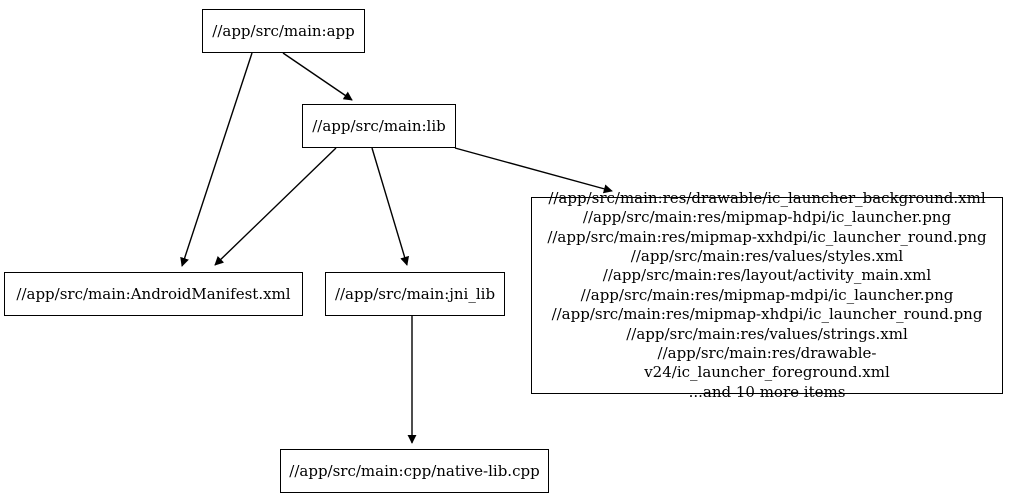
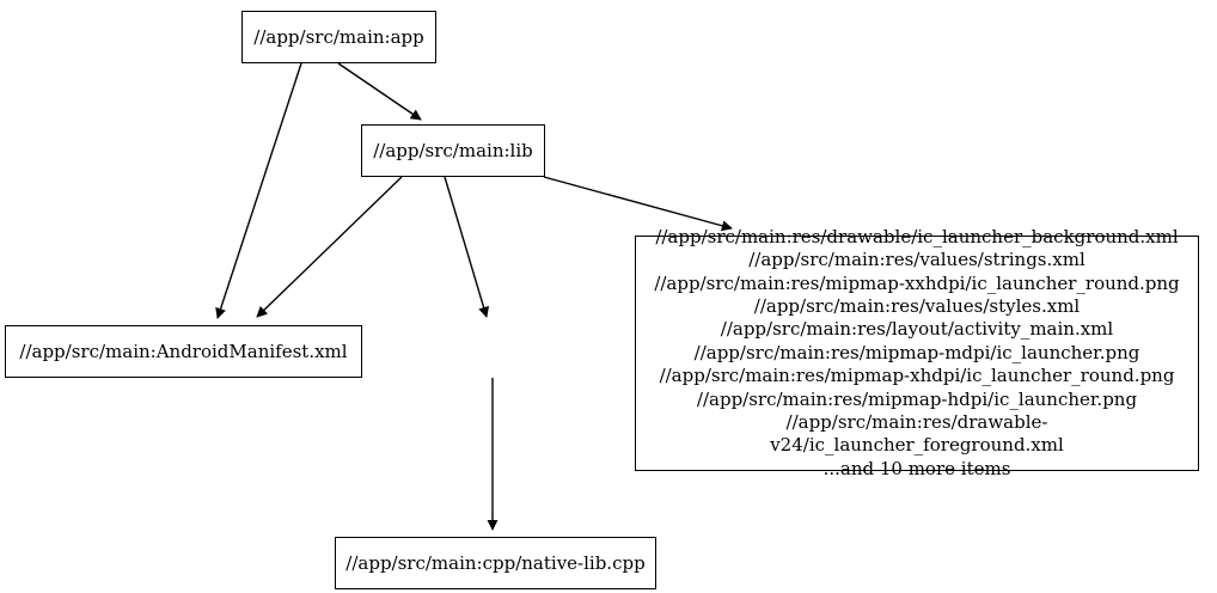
  //app/src/main:app
  //app/src/main:lib
  //app/src/main:AndroidManifest.xml
- //app/src/main:jni_lib
  //app/src/main:res/drawable/ic_launcher_background.xml
- //app/src/main:res/mipmap-hdpi/ic_launcher.png
+ //app/src/main:res/values/strings.xml
  //app/src/main:res/mipmap-xxhdpi/ic_launcher_round.png
  //app/src/main:res/values/styles.xml
  //app/src/main:res/layout/activity_main.xml
  //app/src/main:res/mipmap-mdpi/ic_launcher.png
  //app/src/main:res/mipmap-xhdpi/ic_launcher_round.png
- //app/src/main:res/values/strings.xml
+ //app/src/main:res/mipmap-hdpi/ic_launcher.png
  //app/src/main:res/drawable-v24/ic_launcher_foreground.xml
  ...and 10 more items
  //app/src/main:cpp/native-lib.cpp
